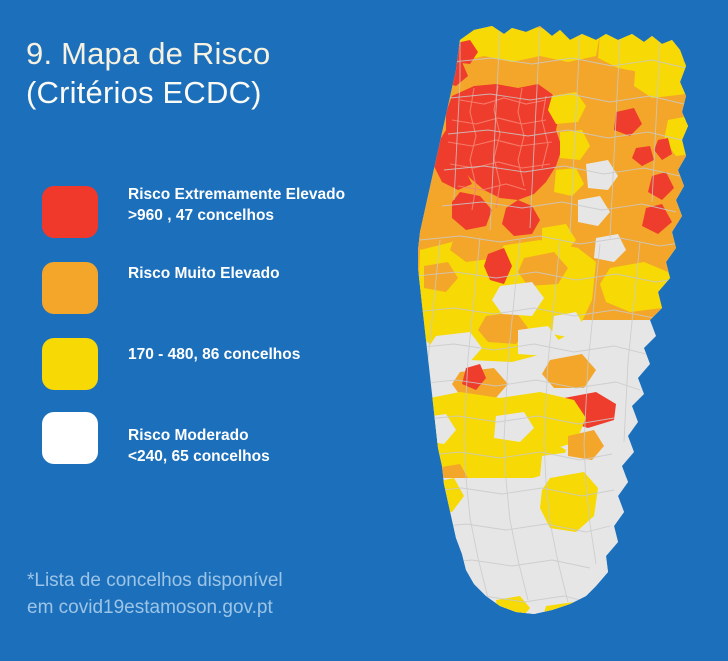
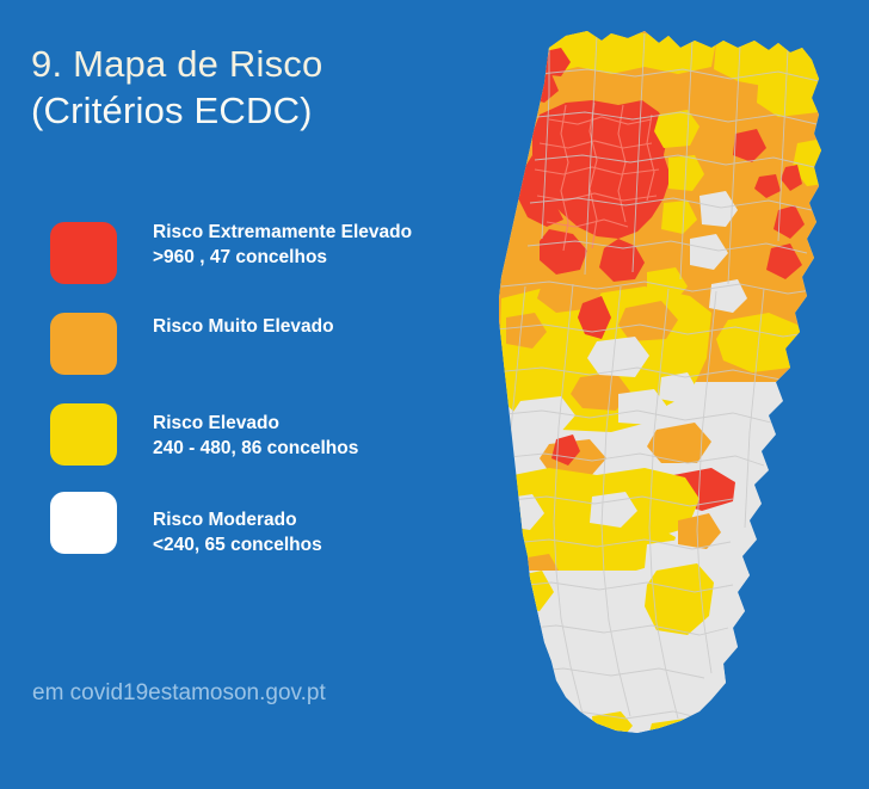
  9. Mapa de Risco
  (Critérios ECDC)
  Risco Extremamente Elevado
  >960 , 47 concelhos
  Risco Muito Elevado
+ Risco Elevado
- 170 - 480, 86 concelhos
+ 240 - 480, 86 concelhos
  Risco Moderado
  <240, 65 concelhos
- *Lista de concelhos disponível
  em covid19estamoson.gov.pt
